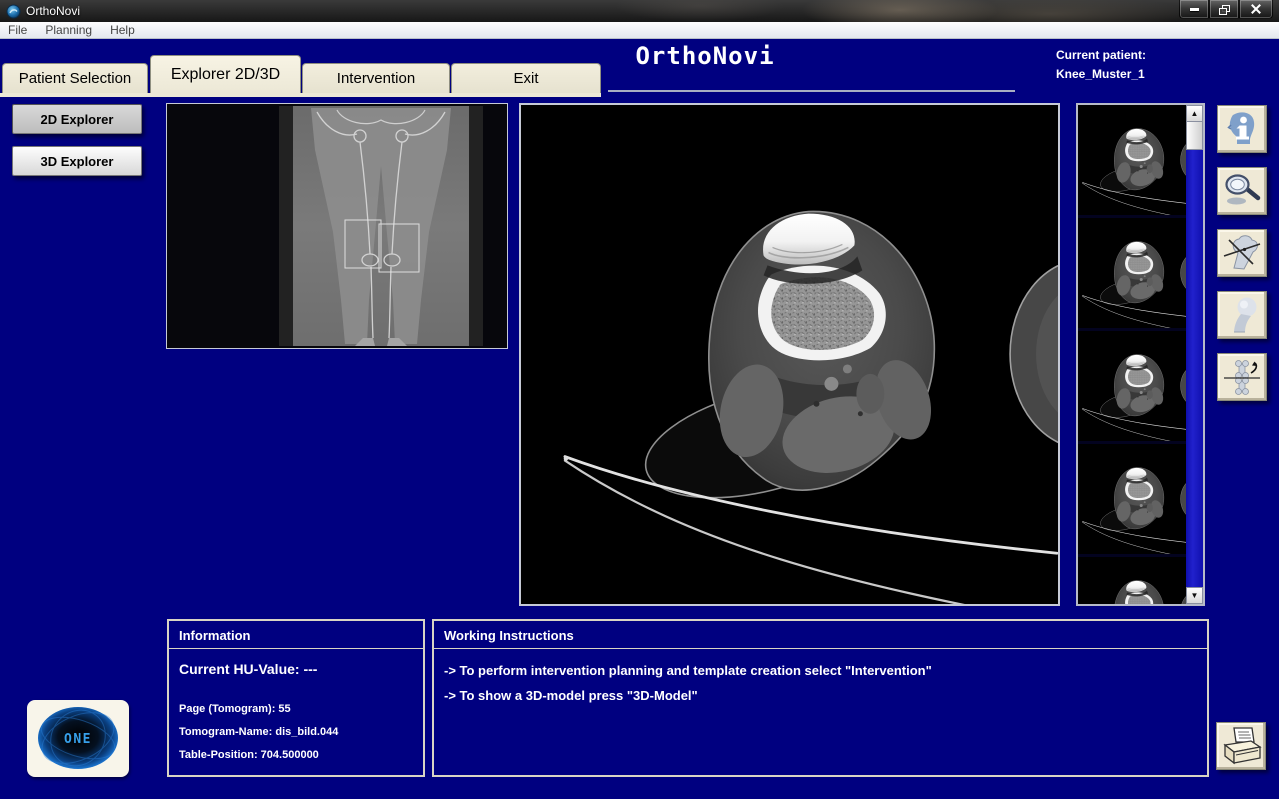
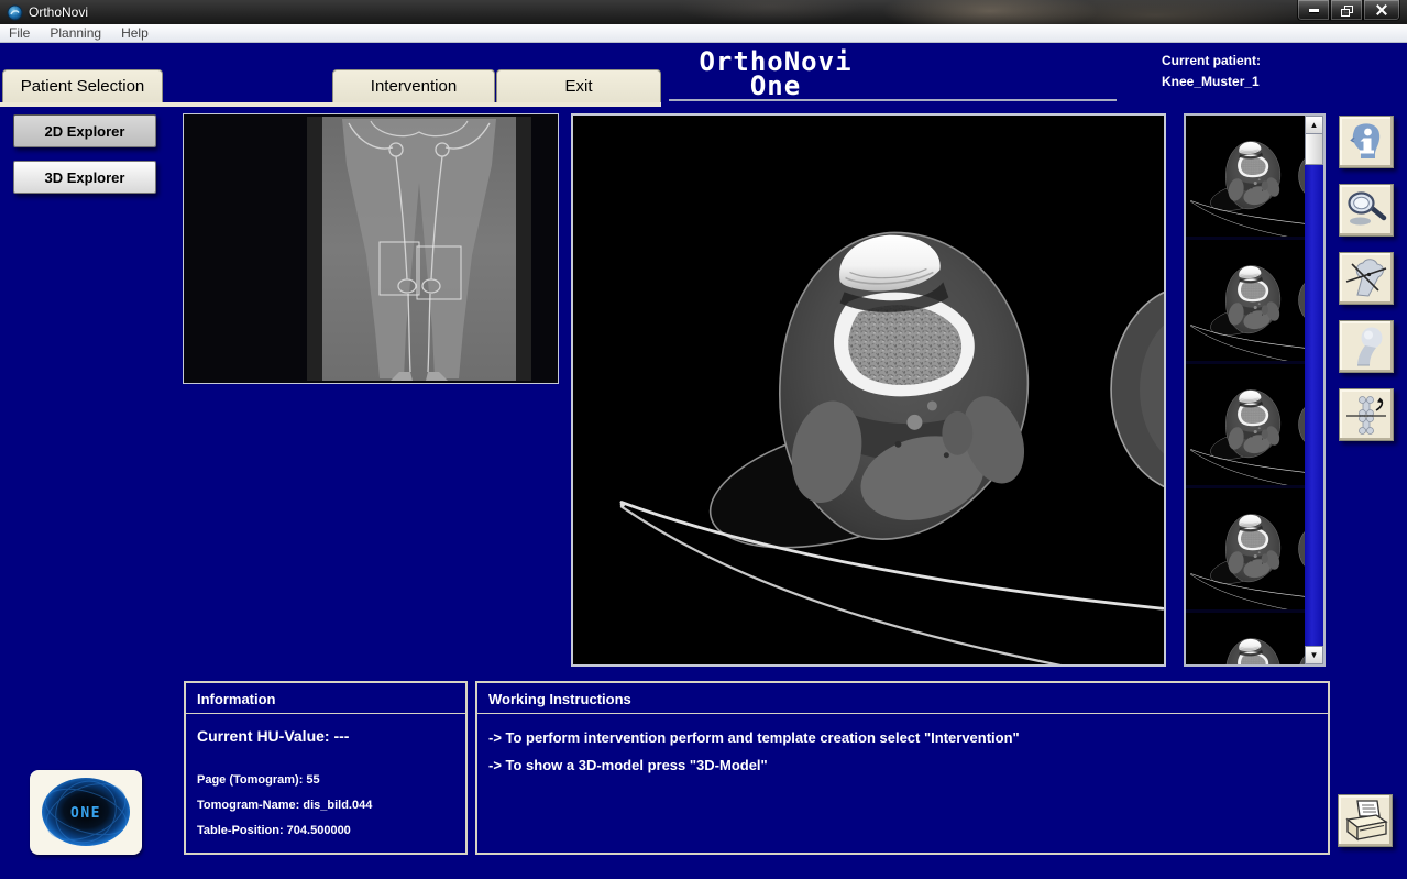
  OrthoNovi
  File
  Planning
  Help
  Patient Selection
- Explorer 2D/3D
  Intervention
  Exit
  OrthoNovi
+ One
  Current patient:
  Knee_Muster_1
  2D Explorer
  3D Explorer
  ▲
  ▼
  Information
  Current HU-Value: ---
  Page (Tomogram): 55
  Tomogram-Name: dis_bild.044
  Table-Position: 704.500000
  Working Instructions
- -> To perform intervention planning and template creation select "Intervention"
+ -> To perform intervention perform and template creation select "Intervention"
  -> To show a 3D-model press "3D-Model"
  ONE
